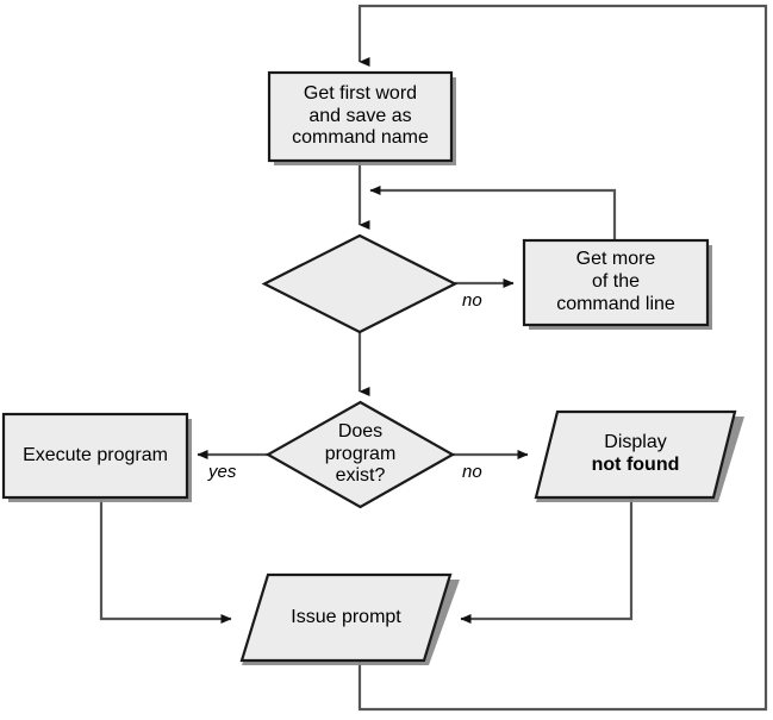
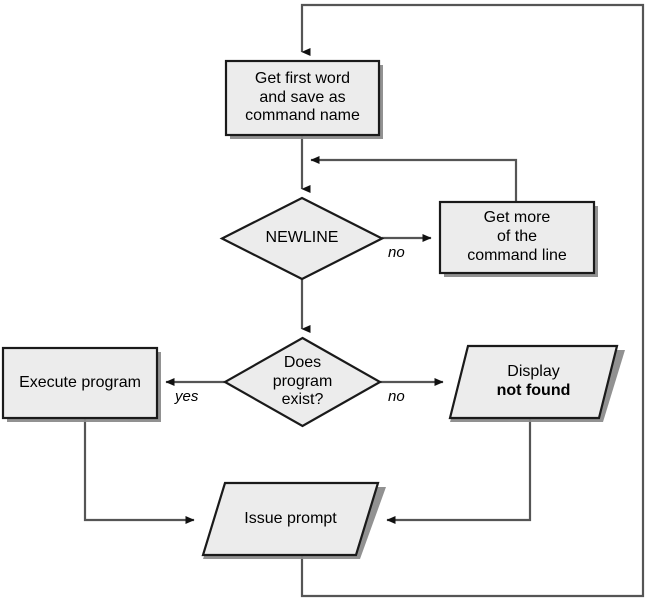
  Get first word
  and save as
  command name
+ NEWLINE
  Get more
  of the
  command line
  Does
  program
  exist?
  Execute program
  Display
  not found
  Issue prompt
  no
  yes
  no
